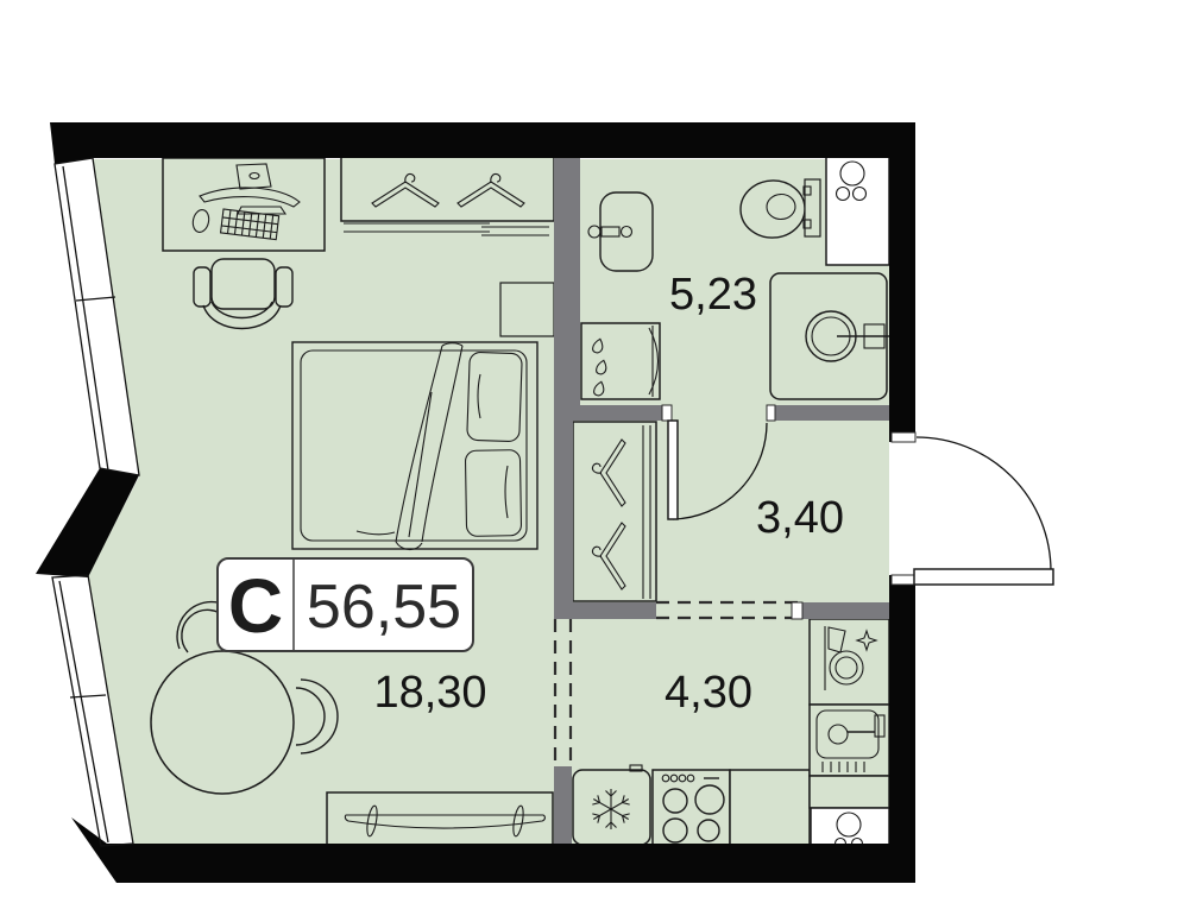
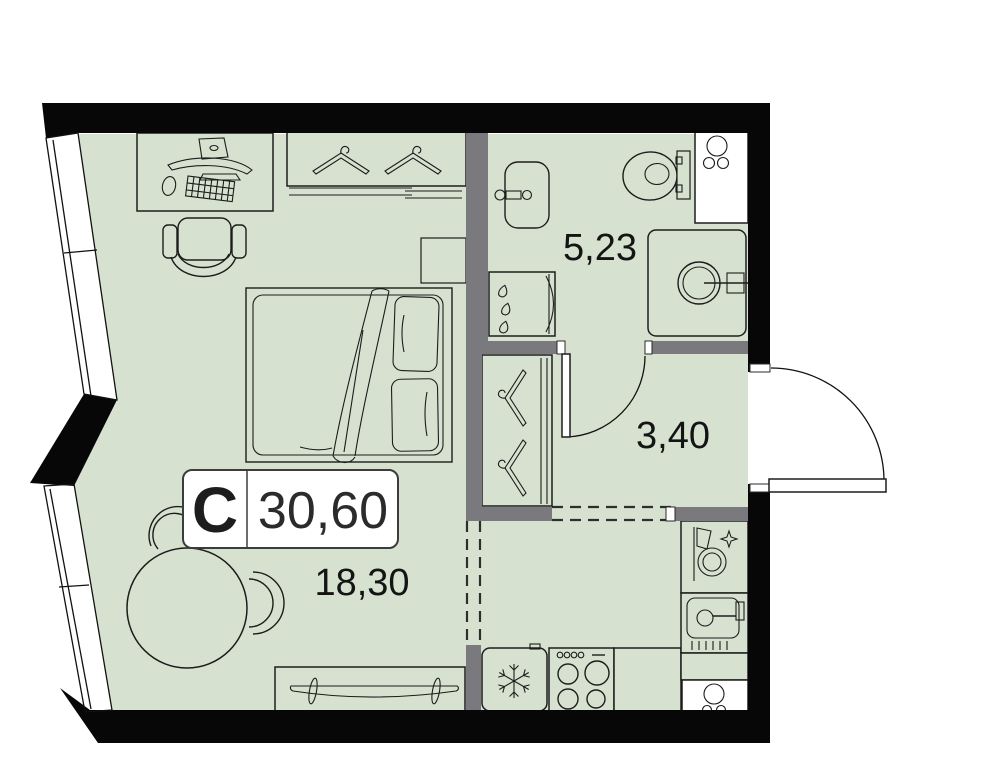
  С
- 56,55
+ 30,60
  5,23
  3,40
- 4,30
  18,30
